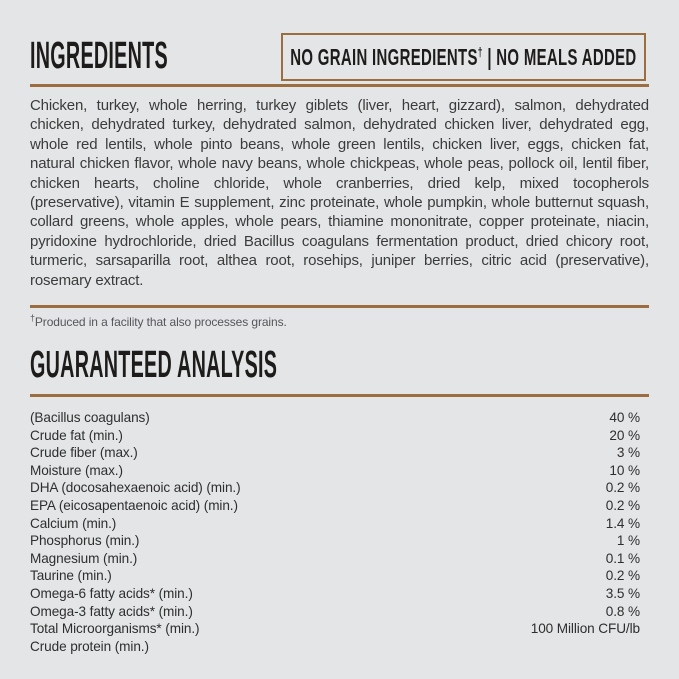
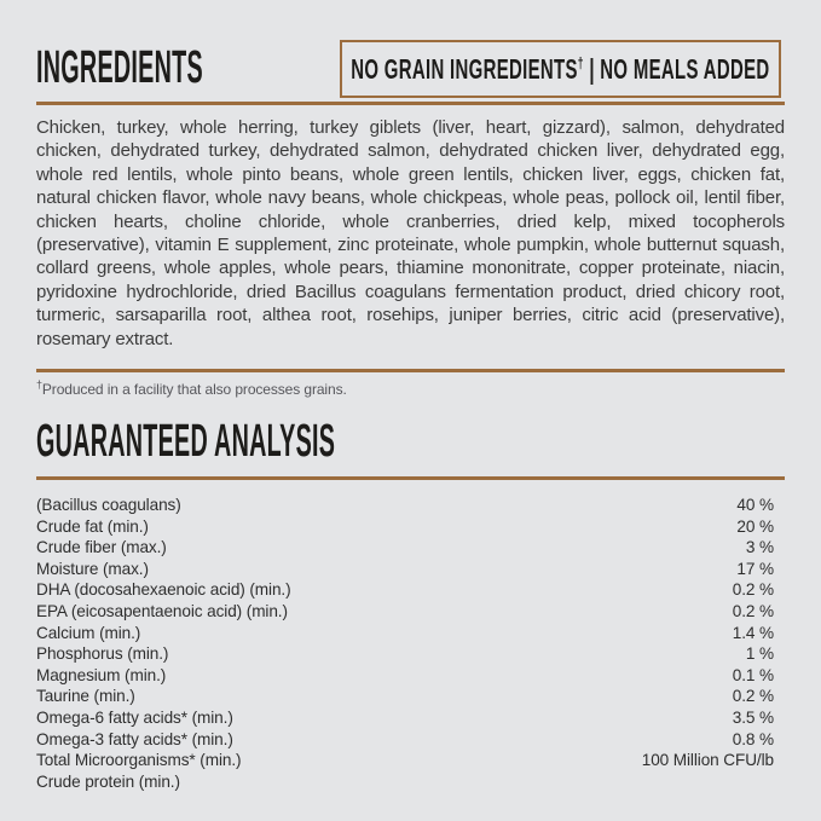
  INGREDIENTS
  NO GRAIN INGREDIENTS† | NO MEALS ADDED
  Chicken, turkey, whole herring, turkey giblets (liver, heart, gizzard), salmon, dehydrated chicken, dehydrated turkey, dehydrated salmon, dehydrated chicken liver, dehydrated egg, whole red lentils, whole pinto beans, whole green lentils, chicken liver, eggs, chicken fat, natural chicken flavor, whole navy beans, whole chickpeas, whole peas, pollock oil, lentil fiber, chicken hearts, choline chloride, whole cranberries, dried kelp, mixed tocopherols (preservative), vitamin E supplement, zinc proteinate, whole pumpkin, whole butternut squash, collard greens, whole apples, whole pears, thiamine mononitrate, copper proteinate, niacin, pyridoxine hydrochloride, dried Bacillus coagulans fermentation product, dried chicory root, turmeric, sarsaparilla root, althea root, rosehips, juniper berries, citric acid (preservative), rosemary extract.
  †Produced in a facility that also processes grains.
  GUARANTEED ANALYSIS
  (Bacillus coagulans)
  40 %
  Crude fat (min.)
  20 %
  Crude fiber (max.)
  3 %
  Moisture (max.)
- 10 %
+ 17 %
  DHA (docosahexaenoic acid) (min.)
  0.2 %
  EPA (eicosapentaenoic acid) (min.)
  0.2 %
  Calcium (min.)
  1.4 %
  Phosphorus (min.)
  1 %
  Magnesium (min.)
  0.1 %
  Taurine (min.)
  0.2 %
  Omega-6 fatty acids* (min.)
  3.5 %
  Omega-3 fatty acids* (min.)
  0.8 %
  Total Microorganisms* (min.)
  100 Million CFU/lb
  Crude protein (min.)
